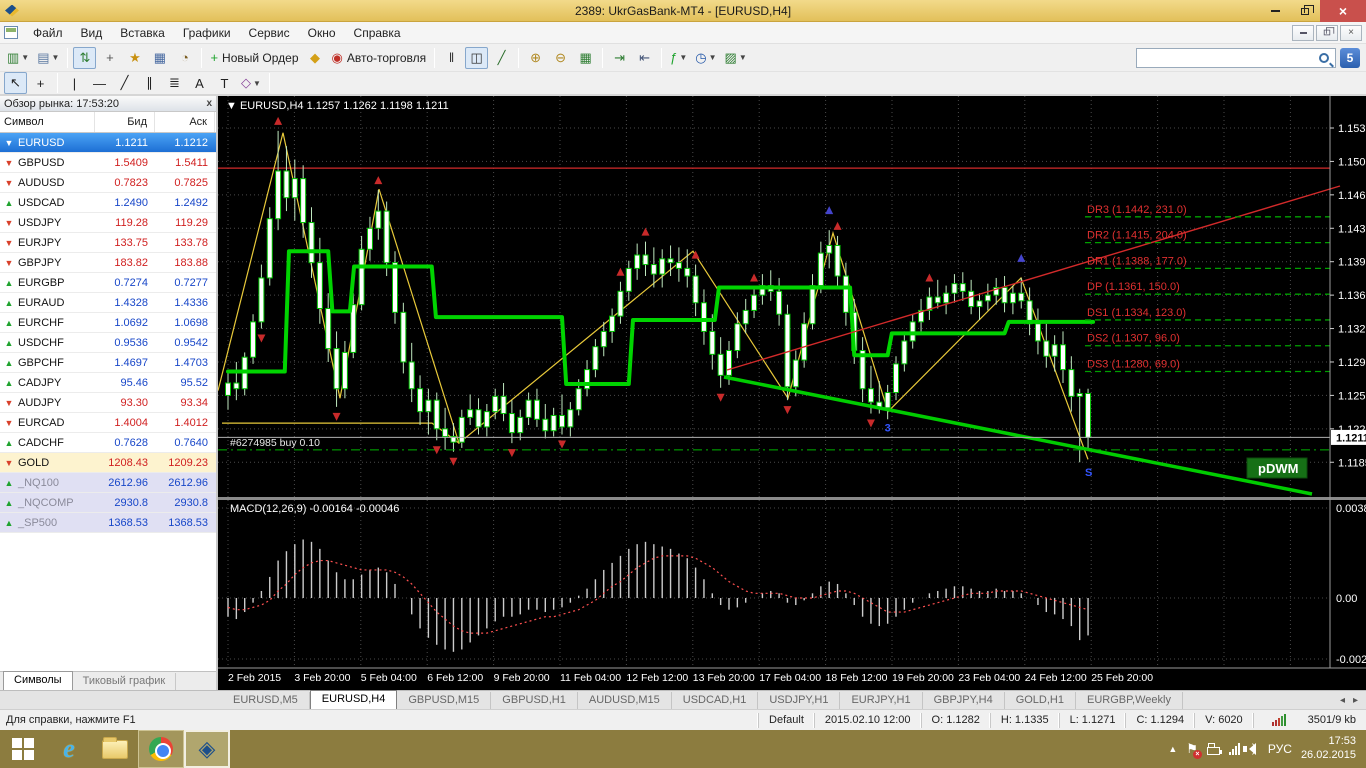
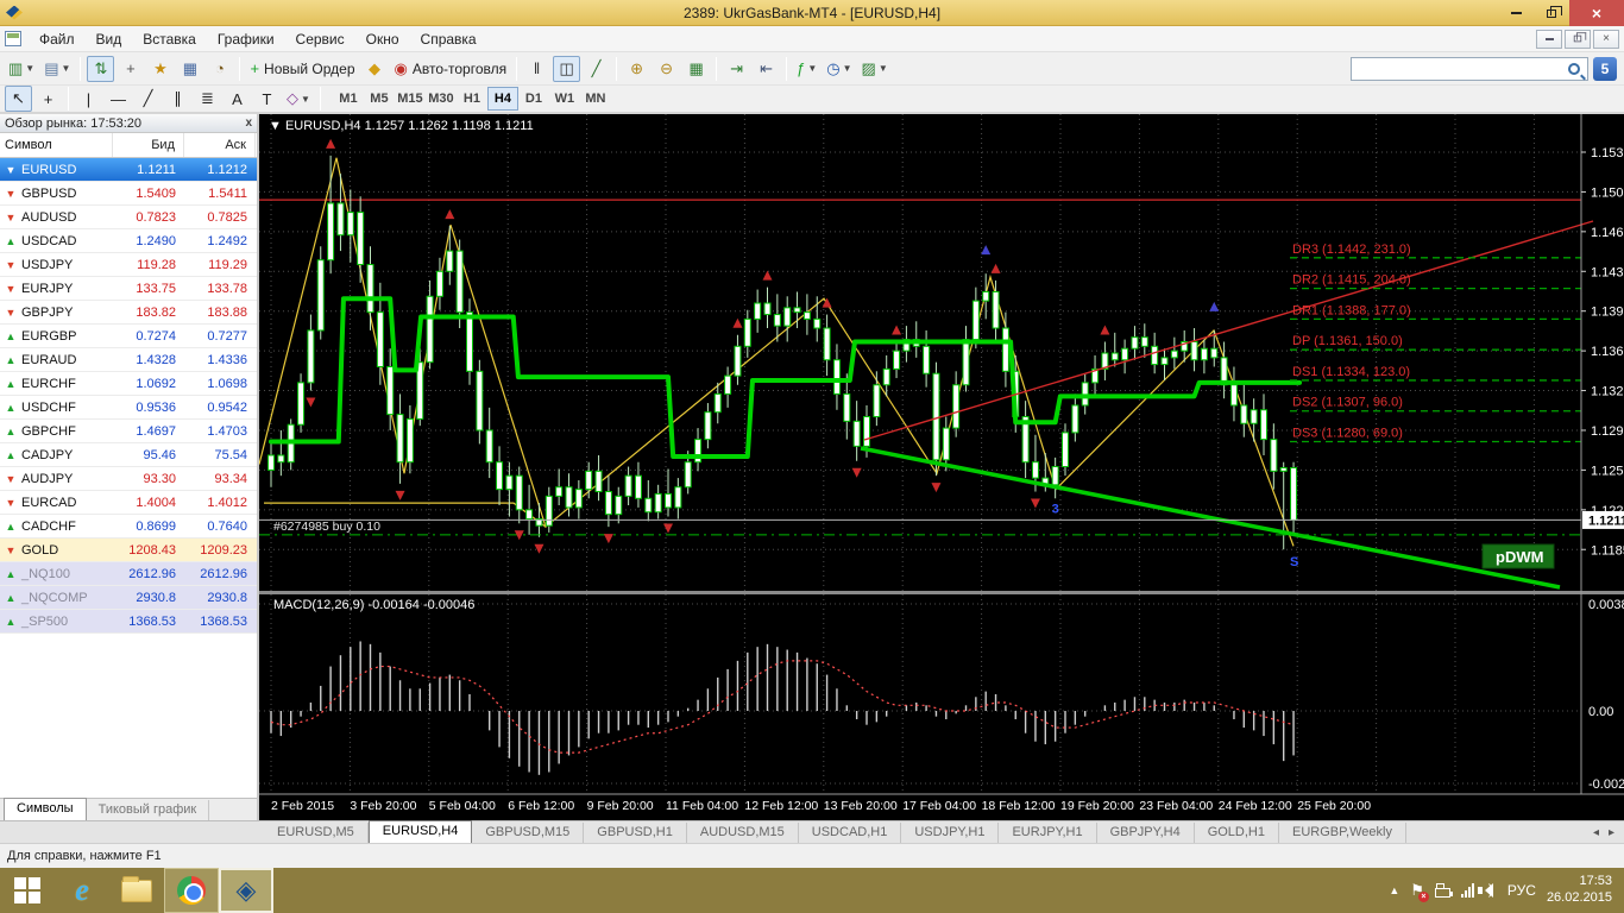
  2389: UkrGasBank-MT4 - [EURUSD,H4]
  ×
  Файл
  Вид
  Вставка
  Графики
  Сервис
  Окно
  Справка
  ×
  ▥
  ▼
  ▤
  ▼
  ⇅
  +
  ★
  ▦
  ◔
  +
  Новый Ордер
  ◆
  ◉
  Авто-торговля
  ‖
  ◫
  ╱
  ⊕
  ⊖
  ▦
  ⇥
  ⇤
  ƒ
  ▼
  ◷
  ▼
  ▨
  ▼
  5
  ↖
  +
  |
  —
  ╱
  ∥
  ≣
  A
  T
  ◇
  ▼
+ M1
+ M5
+ M15
+ M30
+ H1
+ H4
+ D1
+ W1
+ MN
  Обзор рынка: 17:53:20
  x
  Символ
  Бид
  Аск
  ▼
  EURUSD
  1.1211
  1.1212
  ▼
  GBPUSD
  1.5409
  1.5411
  ▼
  AUDUSD
  0.7823
  0.7825
  ▲
  USDCAD
  1.2490
  1.2492
  ▼
  USDJPY
  119.28
  119.29
  ▼
  EURJPY
  133.75
  133.78
  ▼
  GBPJPY
  183.82
  183.88
  ▲
  EURGBP
  0.7274
  0.7277
  ▲
  EURAUD
  1.4328
  1.4336
  ▲
  EURCHF
  1.0692
  1.0698
  ▲
  USDCHF
  0.9536
  0.9542
  ▲
  GBPCHF
  1.4697
  1.4703
  ▲
  CADJPY
  95.46
- 95.52
+ 75.54
  ▼
  AUDJPY
  93.30
  93.34
  ▼
  EURCAD
  1.4004
  1.4012
  ▲
  CADCHF
- 0.7628
+ 0.8699
  0.7640
  ▼
  GOLD
  1208.43
  1209.23
  ▲
  _NQ100
  2612.96
  2612.96
  ▲
  _NQCOMP
  2930.8
  2930.8
  ▲
  _SP500
  1368.53
  1368.53
  Символы
  Тиковый график
  DR3 (1.1442, 231.0)
  DR2 (1.1415, 204.0)
  DR1 (1.1388, 177.0)
  DP (1.1361, 150.0)
  DS1 (1.1334, 123.0)
  DS2 (1.1307, 96.0)
  DS3 (1.1280, 69.0)
  #6274985 buy 0.10
  1.121
  pDWM
  3
  S
  MACD(12,26,9) -0.00164 -0.00046
  1.153
  1.150
  1.146
  1.143
  1.139
  1.136
  1.132
  1.129
  1.125
  1.122
  1.118
  0.003
  0.00
  -0.002
  2 Feb 2015
  3 Feb 20:00
  5 Feb 04:00
  6 Feb 12:00
  9 Feb 20:00
  11 Feb 04:00
  12 Feb 12:00
  13 Feb 20:00
  17 Feb 04:00
  18 Feb 12:00
  19 Feb 20:00
  23 Feb 04:00
  24 Feb 12:00
  25 Feb 20:00
  ▼ EURUSD,H4 1.1257 1.1262 1.1198 1.1211
  EURUSD,M5
  EURUSD,H4
  GBPUSD,M15
  GBPUSD,H1
  AUDUSD,M15
  USDCAD,H1
  USDJPY,H1
  EURJPY,H1
  GBPJPY,H4
  GOLD,H1
  EURGBP,Weekly
  ◂
  ▸
  Для справки, нажмите F1
- Default
- 2015.02.10 12:00
- O: 1.1282
- H: 1.1335
- L: 1.1271
- C: 1.1294
- V: 6020
- 3501/9 kb
  e
  ◈
  ▲
  ⚑
  РУС
  17:53
  26.02.2015
